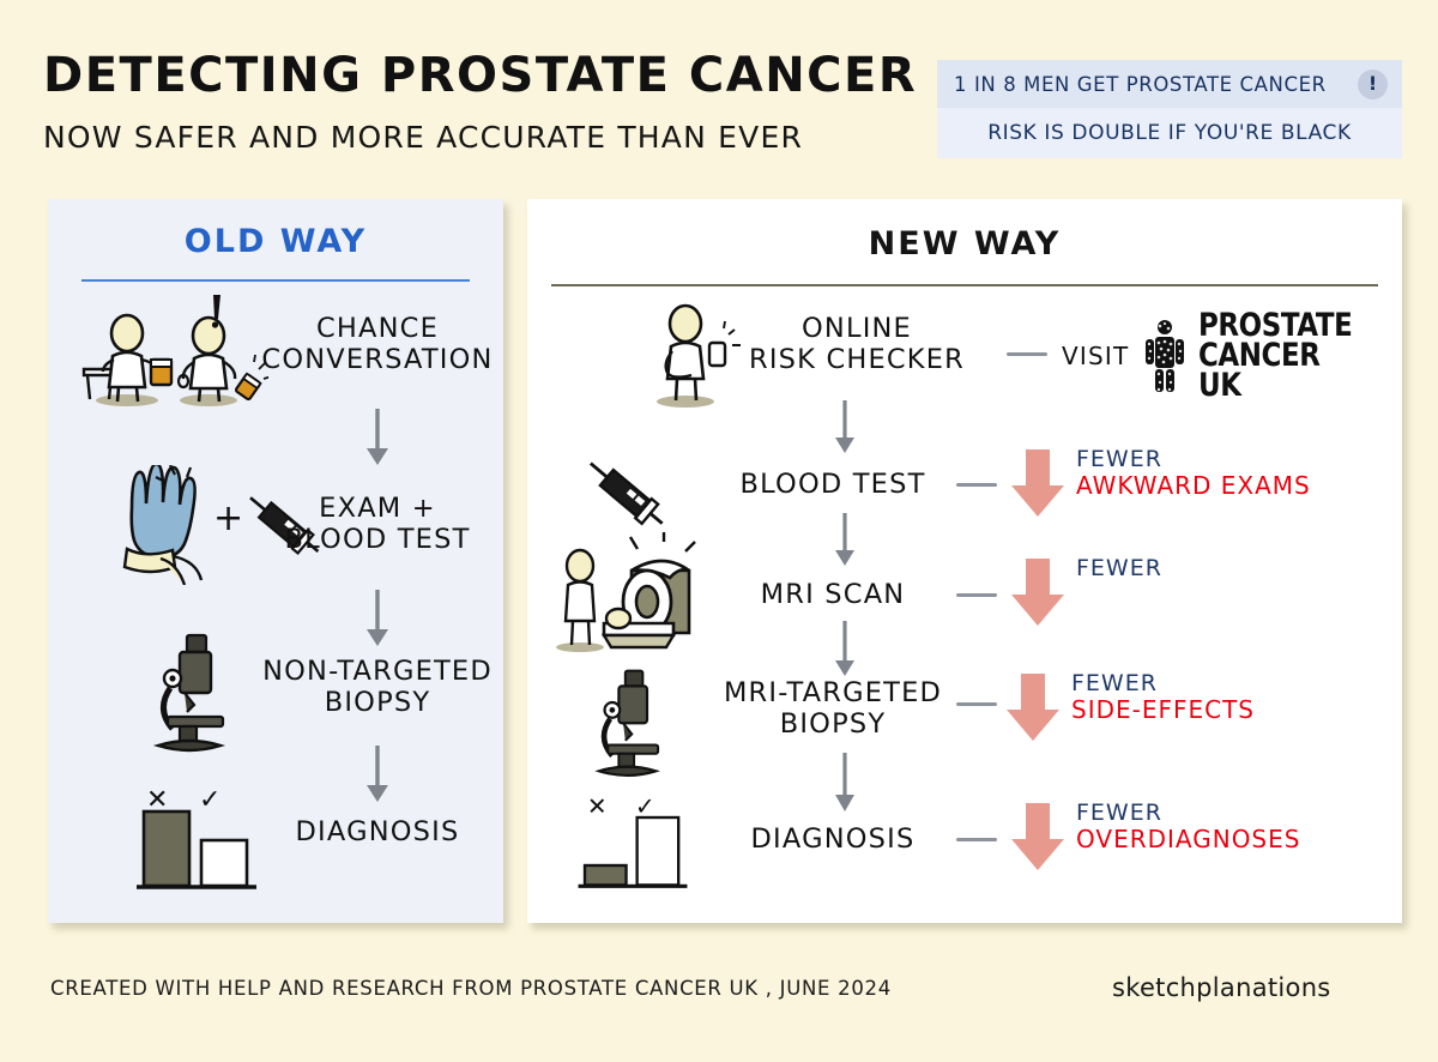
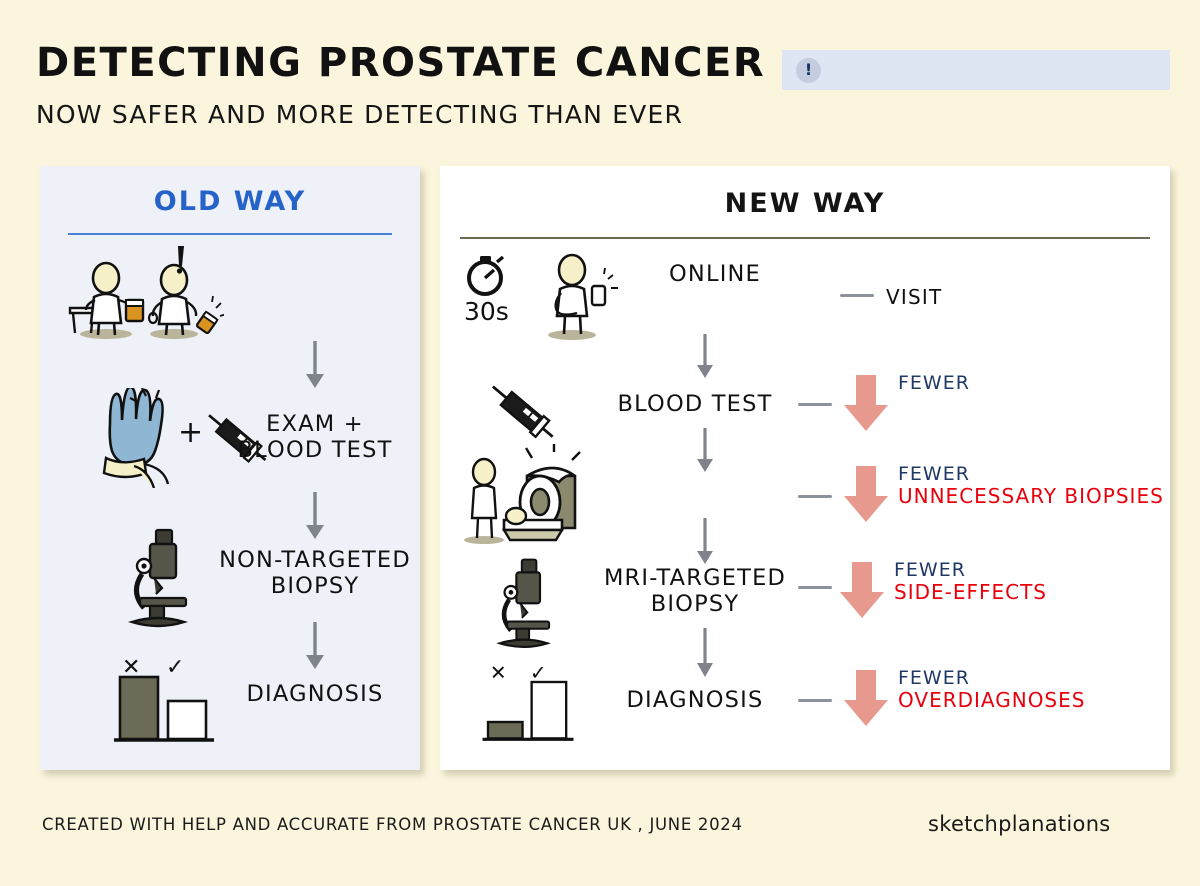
  DETECTING PROSTATE CANCER
- NOW SAFER AND MORE ACCURATE THAN EVER
+ NOW SAFER AND MORE DETECTING THAN EVER
- 1 IN 8 MEN GET PROSTATE CANCER
  !
- RISK IS DOUBLE IF YOU'RE BLACK
  OLD WAY
- CHANCE
- CONVERSATION
  +
  EXAM +
  BLOOD TEST
  NON-TARGETED
  BIOPSY
  ✕
  ✓
  DIAGNOSIS
  NEW WAY
+ 30s
  ONLINE
- RISK CHECKER
  VISIT
- PROSTATE
- CANCER UK
  BLOOD TEST
  FEWER
- AWKWARD EXAMS
- MRI SCAN
  FEWER
+ UNNECESSARY BIOPSIES
  MRI-TARGETED
  BIOPSY
  FEWER
  SIDE-EFFECTS
  ✕
  ✓
  DIAGNOSIS
  FEWER
  OVERDIAGNOSES
- CREATED WITH HELP AND RESEARCH FROM PROSTATE CANCER UK , JUNE 2024
+ CREATED WITH HELP AND ACCURATE FROM PROSTATE CANCER UK , JUNE 2024
  sketchplanations
